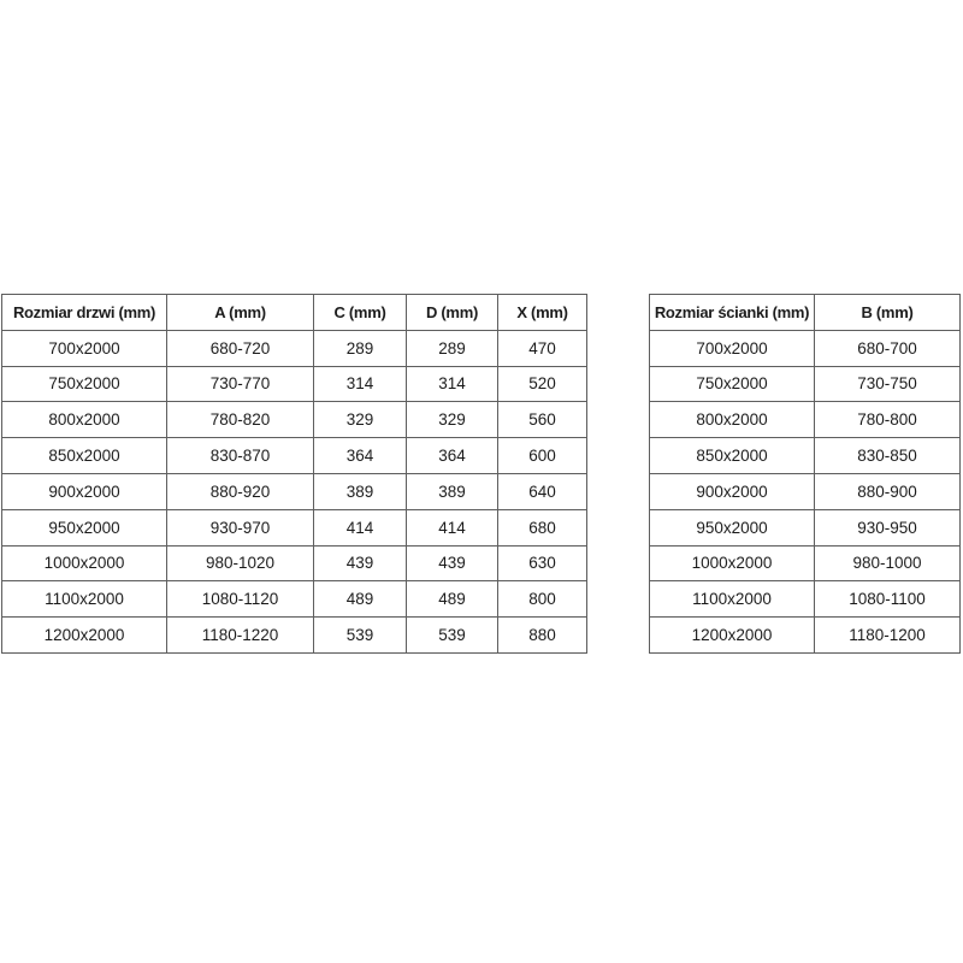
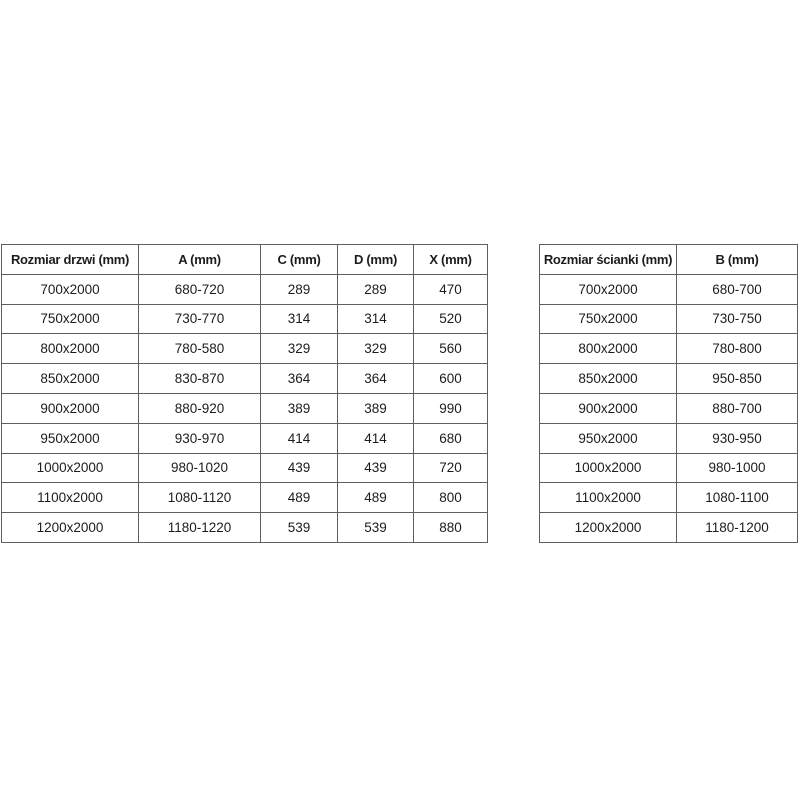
  Rozmiar drzwi (mm)	A (mm)	C (mm)	D (mm)	X (mm)
  700x2000	680-720	289	289	470
  750x2000	730-770	314	314	520
- 800x2000	780-820	329	329	560
+ 800x2000	780-580	329	329	560
  850x2000	830-870	364	364	600
- 900x2000	880-920	389	389	640
+ 900x2000	880-920	389	389	990
  950x2000	930-970	414	414	680
- 1000x2000	980-1020	439	439	630
+ 1000x2000	980-1020	439	439	720
  1100x2000	1080-1120	489	489	800
  1200x2000	1180-1220	539	539	880
  Rozmiar ścianki (mm)	B (mm)
  700x2000	680-700
  750x2000	730-750
  800x2000	780-800
- 850x2000	830-850
+ 850x2000	950-850
- 900x2000	880-900
+ 900x2000	880-700
  950x2000	930-950
  1000x2000	980-1000
  1100x2000	1080-1100
  1200x2000	1180-1200
